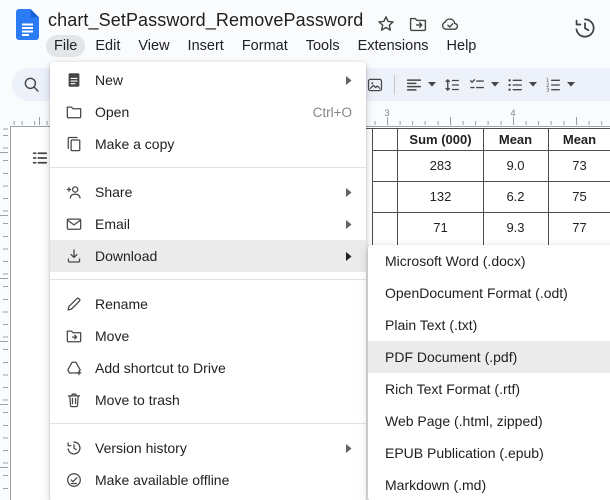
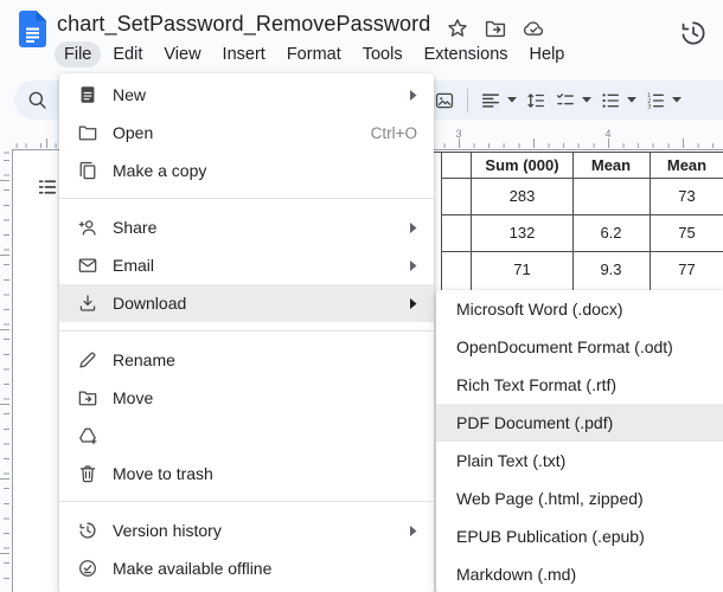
  Sum (000)
  Mean
  Mean
  283
- 9.0
  73
  132
  6.2
  75
  71
  9.3
  77
  3
  4
  chart_SetPassword_RemovePassword
  File
  Edit
  View
  Insert
  Format
  Tools
  Extensions
  Help
  New
  Open
  Ctrl+O
  Make a copy
  Share
  Email
  Download
  Rename
  Move
- Add shortcut to Drive
  Move to trash
  Version history
  Make available offline
  Microsoft Word (.docx)
  OpenDocument Format (.odt)
- Plain Text (.txt)
+ Rich Text Format (.rtf)
  PDF Document (.pdf)
- Rich Text Format (.rtf)
+ Plain Text (.txt)
  Web Page (.html, zipped)
  EPUB Publication (.epub)
  Markdown (.md)
